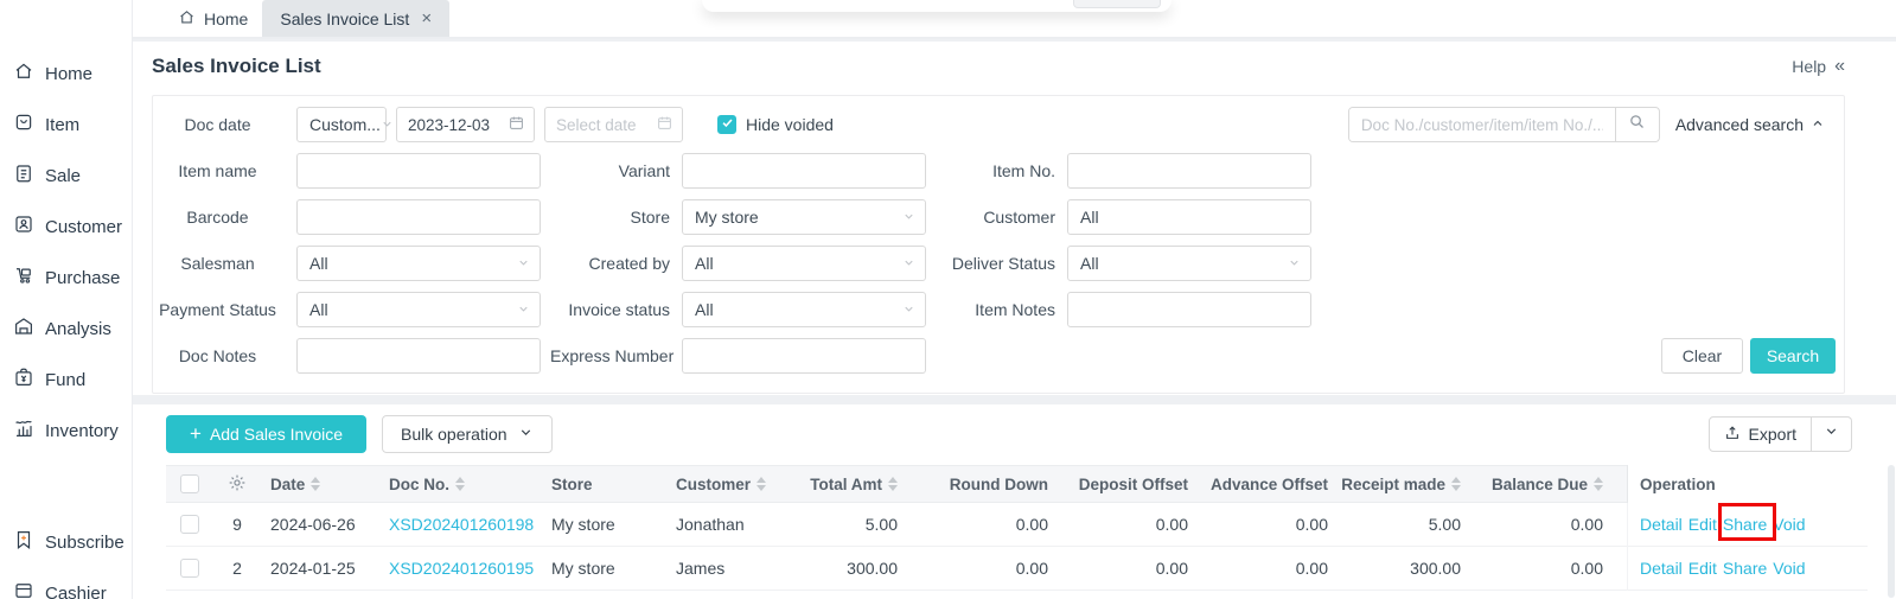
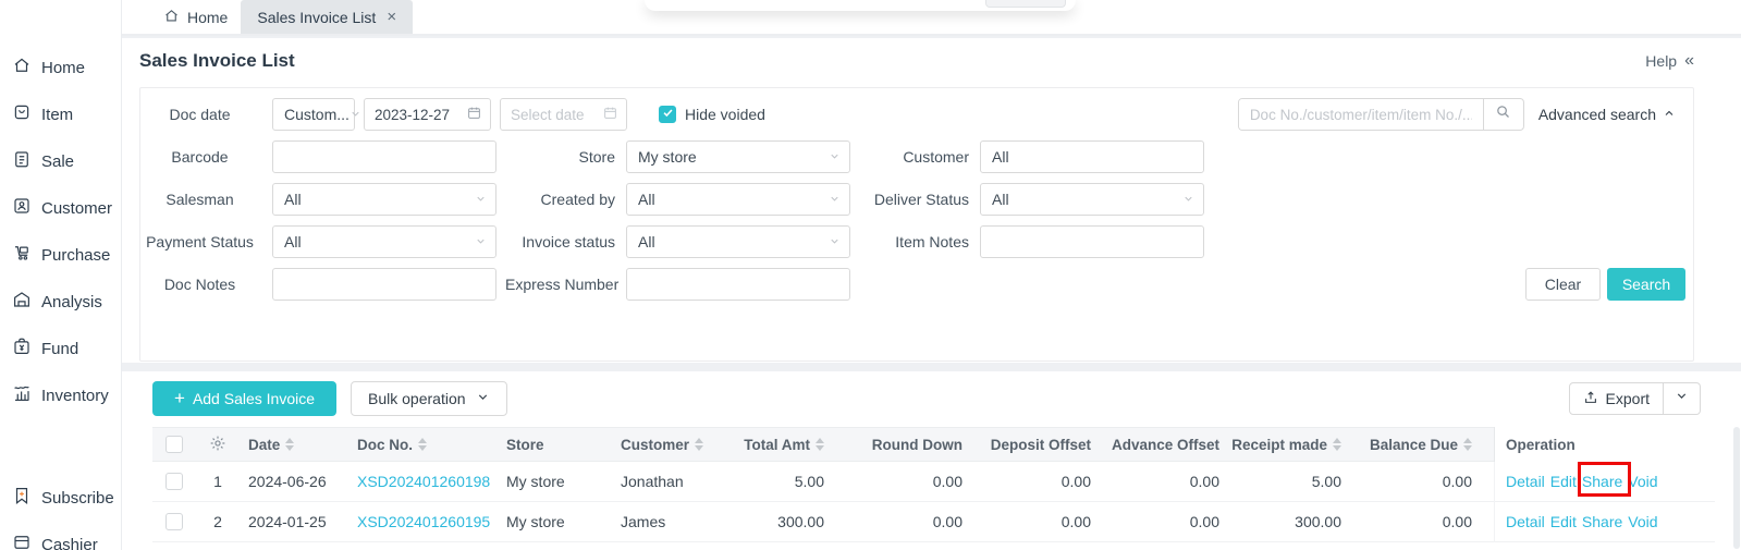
  Home
  Item
  Sale
  Customer
  Purchase
  Analysis
  Fund
  Inventory
  Subscribe
  Cashier
  Home
  Sales Invoice List
  ×
  Sales Invoice List
  Help
  «
  Doc date
  Custom...
- 2023-12-03
+ 2023-12-27
  Select date
  Hide voided
  Doc No./customer/item/item No./..
  Advanced search
- Item name
- Variant
- Item No.
  Barcode
  Store
  My store
  Customer
  All
  Salesman
  All
  Created by
  All
  Deliver Status
  All
  Payment Status
  All
  Invoice status
  All
  Item Notes
  Doc Notes
  Express Number
  Clear
  Search
  +
  Add Sales Invoice
  Bulk operation
  Export
  Date
  Doc No.
  Store
  Customer
  Total Amt
  Round Down
  Deposit Offset
  Advance Offset
  Receipt made
  Balance Due
  Operation
- 9
+ 1
  2024-06-26
  XSD202401260198
  My store
  Jonathan
  5.00
  0.00
  0.00
  0.00
  5.00
  0.00
  Detail
  Edit
  Share
  Void
  2
  2024-01-25
  XSD202401260195
  My store
  James
  300.00
  0.00
  0.00
  0.00
  300.00
  0.00
  Detail
  Edit
  Share
  Void
